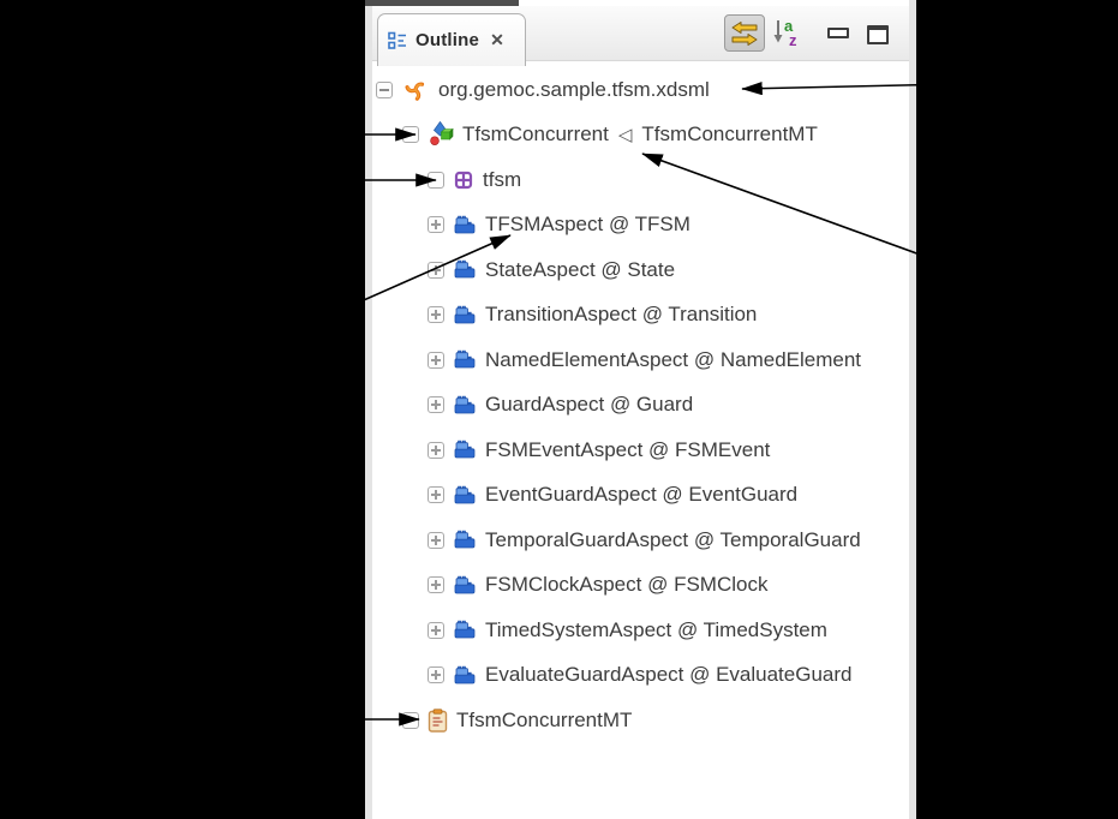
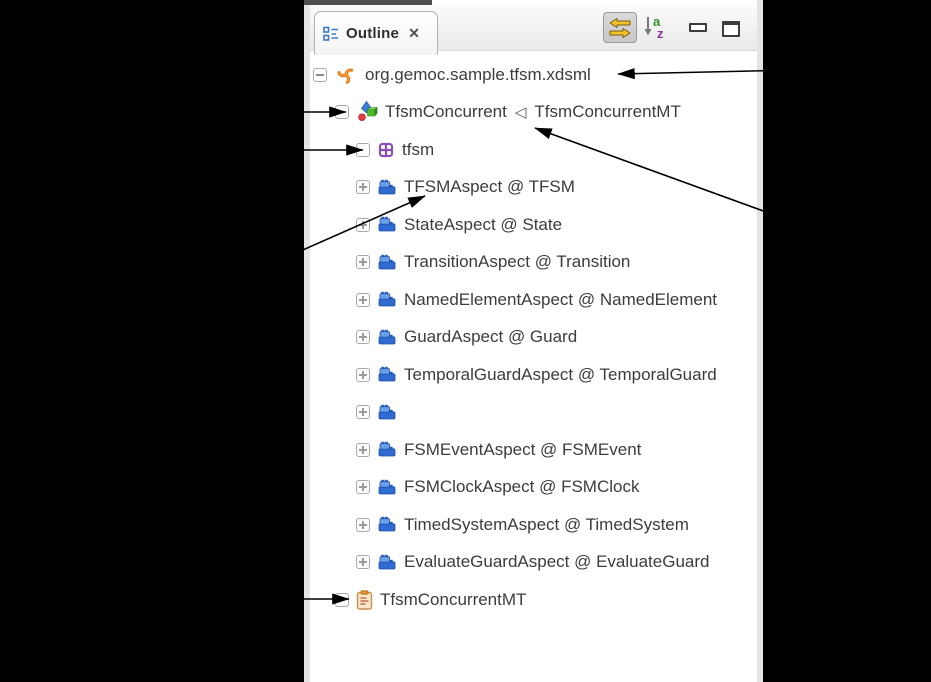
  Outline
  ✕
  a
  z
  org.gemoc.sample.tfsm.xdsml
  TfsmConcurrent
  ◁
  TfsmConcurrentMT
  tfsm
  TFSMAspect @ TFSM
  StateAspect @ State
  TransitionAspect @ Transition
  NamedElementAspect @ NamedElement
  GuardAspect @ Guard
- FSMEventAspect @ FSMEvent
+ TemporalGuardAspect @ TemporalGuard
- EventGuardAspect @ EventGuard
- TemporalGuardAspect @ TemporalGuard
+ FSMEventAspect @ FSMEvent
  FSMClockAspect @ FSMClock
  TimedSystemAspect @ TimedSystem
  EvaluateGuardAspect @ EvaluateGuard
  TfsmConcurrentMT
